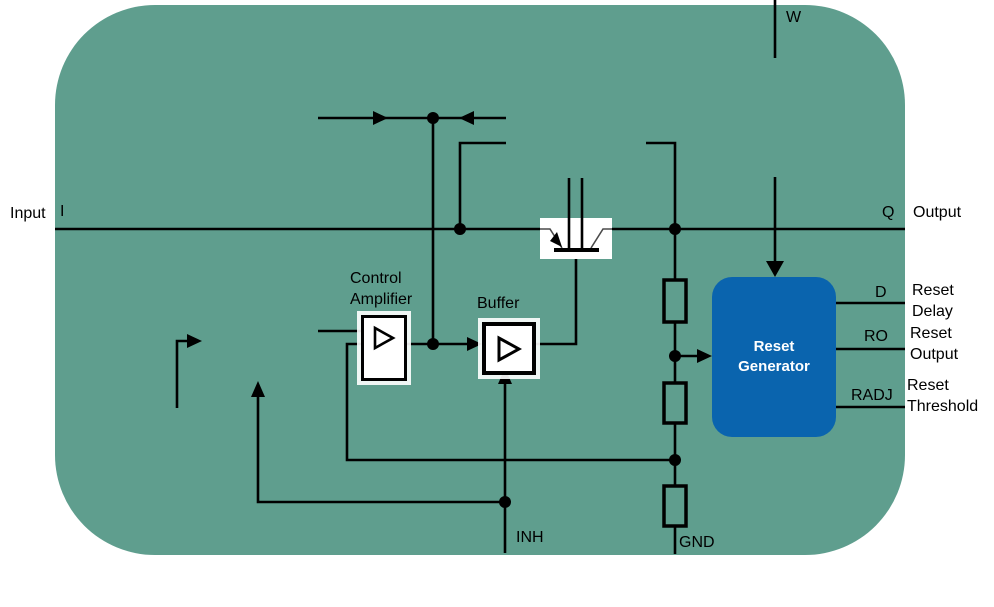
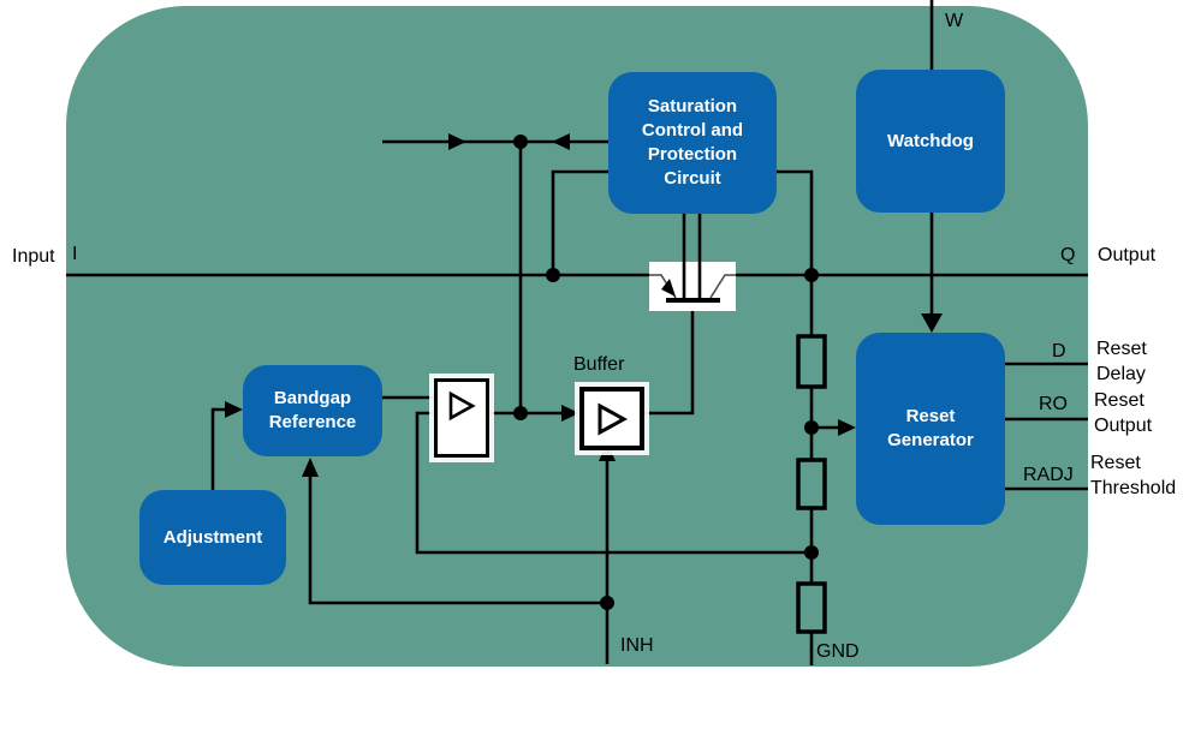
+ Saturation
+ Control and
+ Protection
+ Circuit
+ Watchdog
+ Bandgap
+ Reference
+ Adjustment
  Reset
  Generator
- Control
- Amplifier
  Buffer
  Input
  I
  W
  Q
  Output
  D
  Reset
  Delay
  RO
  Reset
  Output
  RADJ
  Reset
  Threshold
  INH
  GND
